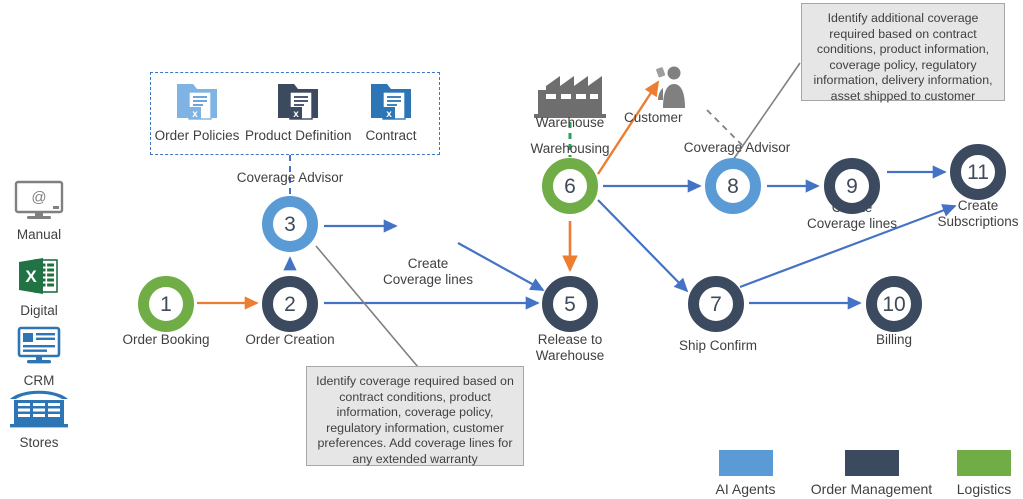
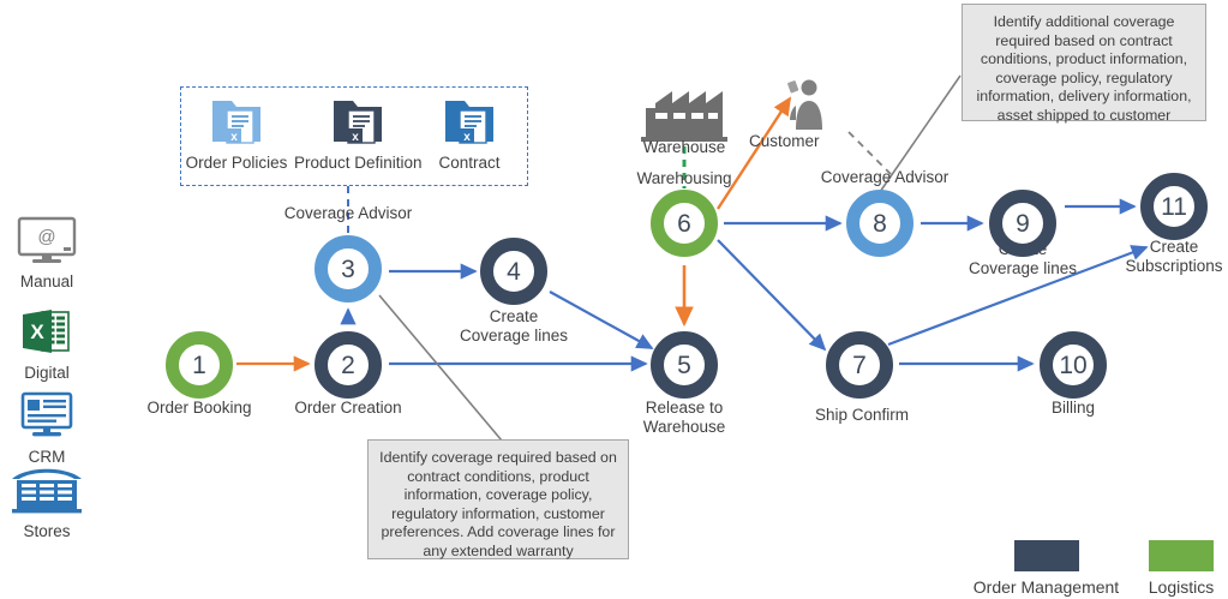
  @
  Manual
  X
  Digital
  CRM
  Stores
  x
  Order Policies
  x
  Product Definition
  x
  Contract
  Coverage Advisor
  1
  Order Booking
  2
  Order Creation
  3
+ 4
  Create
  Coverage lines
  5
  Release to
  Warehouse
  6
  7
  Ship Confirm
  8
  9
  Coverage lines
  10
  Billing
  11
  Create
  Subscriptions
  Warehouse
  Warehousing
  Customer
  Coverage Advisor
  Identify coverage required based on contract conditions, product information, coverage policy, regulatory information, customer preferences. Add coverage lines for any extended warranty
  Identify additional coverage required based on contract conditions, product information, coverage policy, regulatory information, delivery information, asset shipped to customer
- AI Agents
  Order Management
  Logistics
